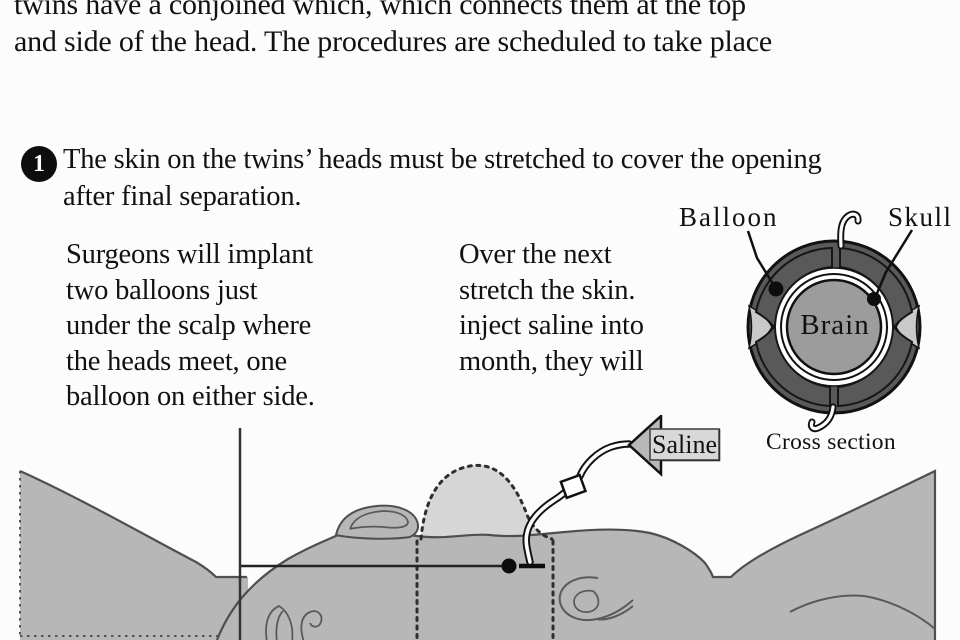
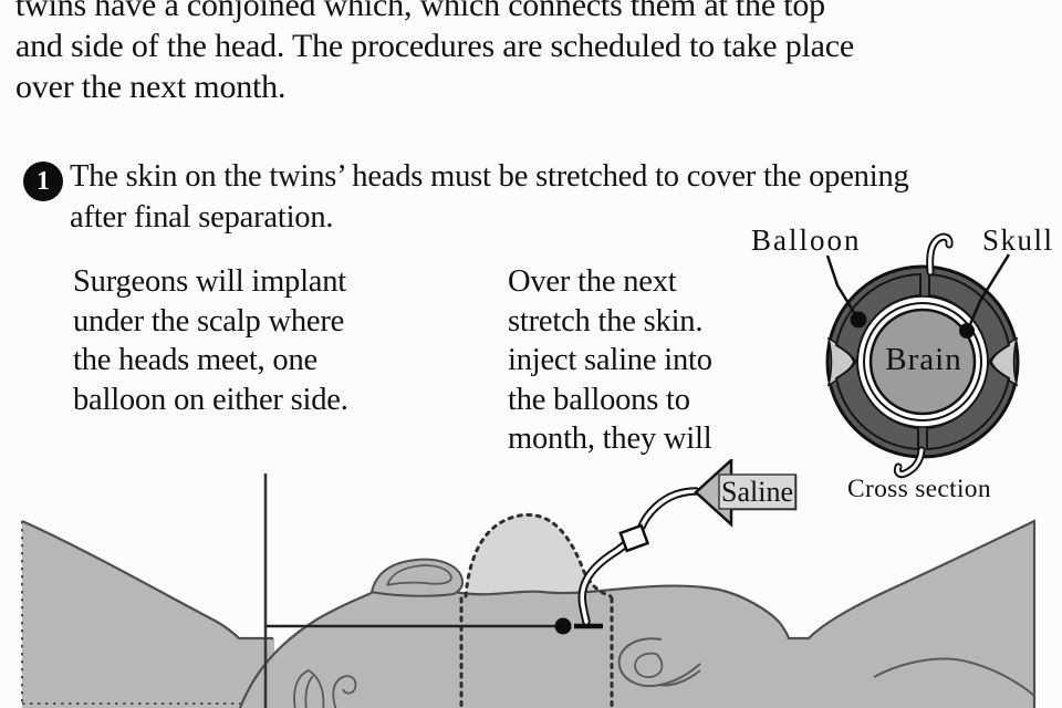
  twins have a conjoined which, which connects them at the top
  and side of the head. The procedures are scheduled to take place
+ over the next month.
  1
  The skin on the twins’ heads must be stretched to cover the opening
  after final separation.
  Surgeons will implant
- two balloons just
  under the scalp where
  the heads meet, one
  balloon on either side.
  Over the next
  stretch the skin.
  inject saline into
+ the balloons to
  month, they will
  Balloon
  Skull
  Brain
  Cross section
  Saline
